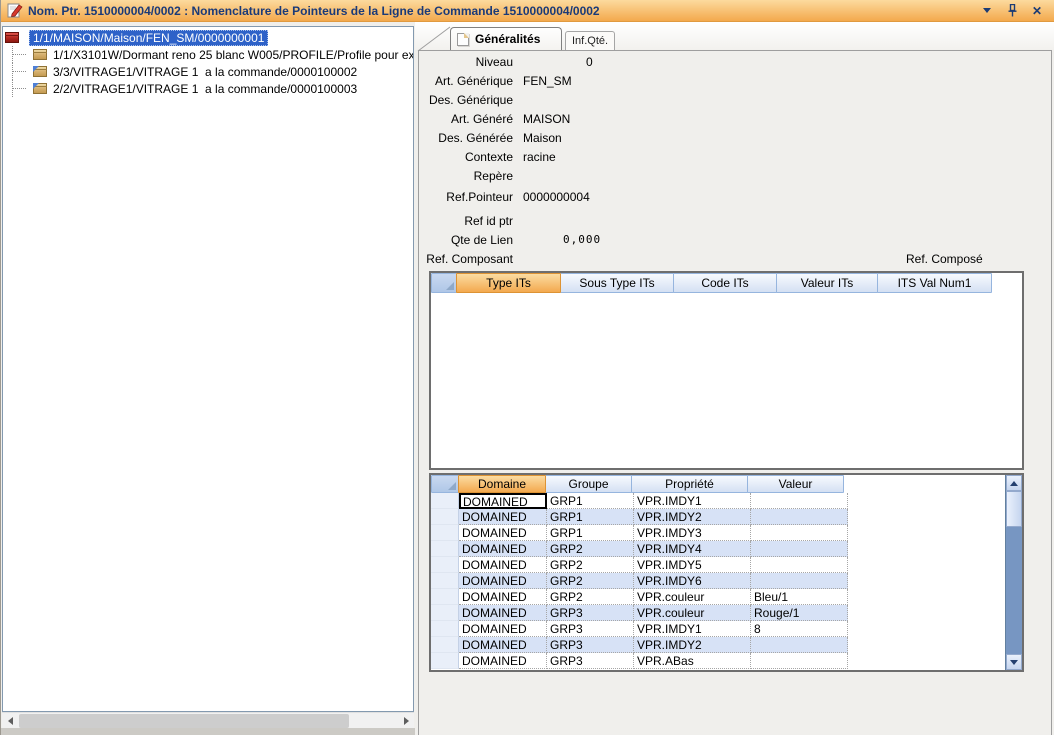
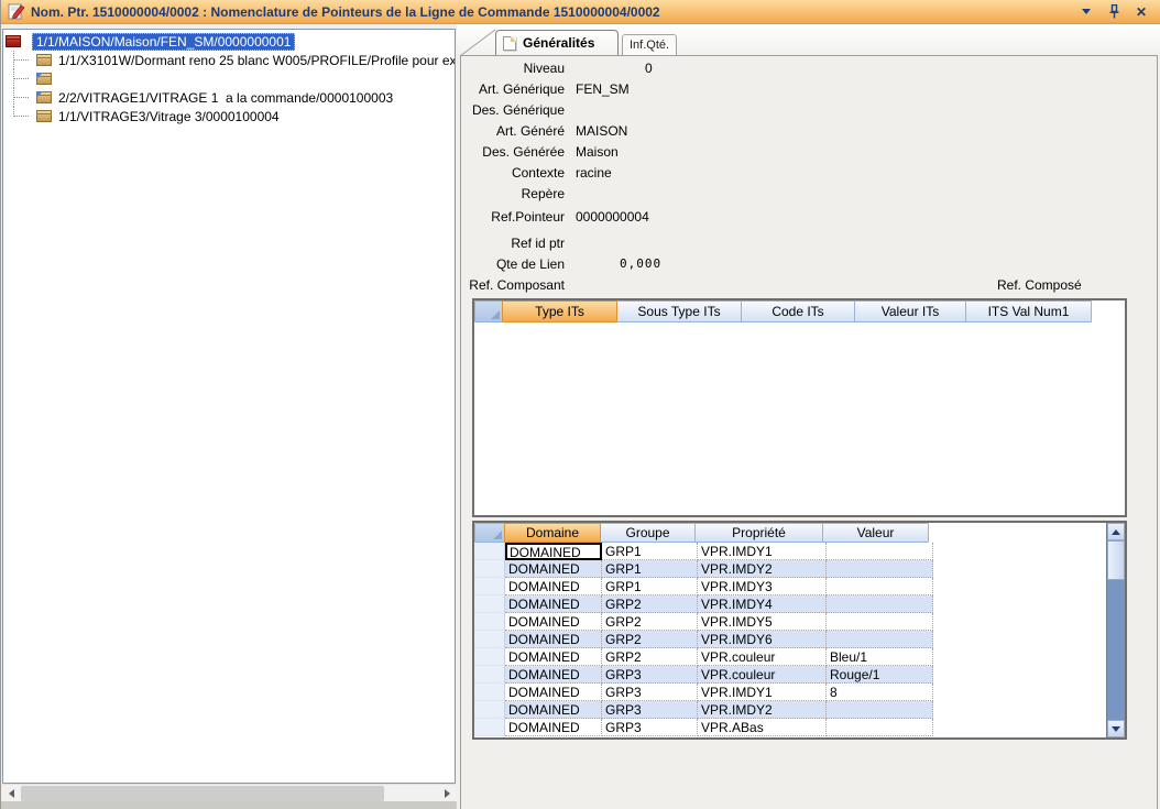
  Nom. Ptr. 1510000004/0002 : Nomenclature de Pointeurs de la Ligne de Commande 1510000004/0002
  ✕
  1/1/MAISON/Maison/FEN_SM/0000000001
  1/1/X3101W/Dormant reno 25 blanc W005/PROFILE/Profile pour ex
- 3/3/VITRAGE1/VITRAGE 1 a la commande/0000100002
  2/2/VITRAGE1/VITRAGE 1 a la commande/0000100003
+ 1/1/VITRAGE3/Vitrage 3/0000100004
  Généralités
  Inf.Qté.
  Niveau
  0
  Art. Générique
  FEN_SM
  Des. Générique
  Art. Généré
  MAISON
  Des. Générée
  Maison
  Contexte
  racine
  Repère
  Ref.Pointeur
  0000000004
  Ref id ptr
  Qte de Lien
  0,000
  Ref. Composant
  Ref. Composé
  Type ITs
  Sous Type ITs
  Code ITs
  Valeur ITs
  ITS Val Num1
  Domaine
  Groupe
  Propriété
  Valeur
  DOMAINED
  GRP1
  VPR.IMDY1
  DOMAINED
  GRP1
  VPR.IMDY2
  DOMAINED
  GRP1
  VPR.IMDY3
  DOMAINED
  GRP2
  VPR.IMDY4
  DOMAINED
  GRP2
  VPR.IMDY5
  DOMAINED
  GRP2
  VPR.IMDY6
  DOMAINED
  GRP2
  VPR.couleur
  Bleu/1
  DOMAINED
  GRP3
  VPR.couleur
  Rouge/1
  DOMAINED
  GRP3
  VPR.IMDY1
  8
  DOMAINED
  GRP3
  VPR.IMDY2
  DOMAINED
  GRP3
  VPR.ABas
